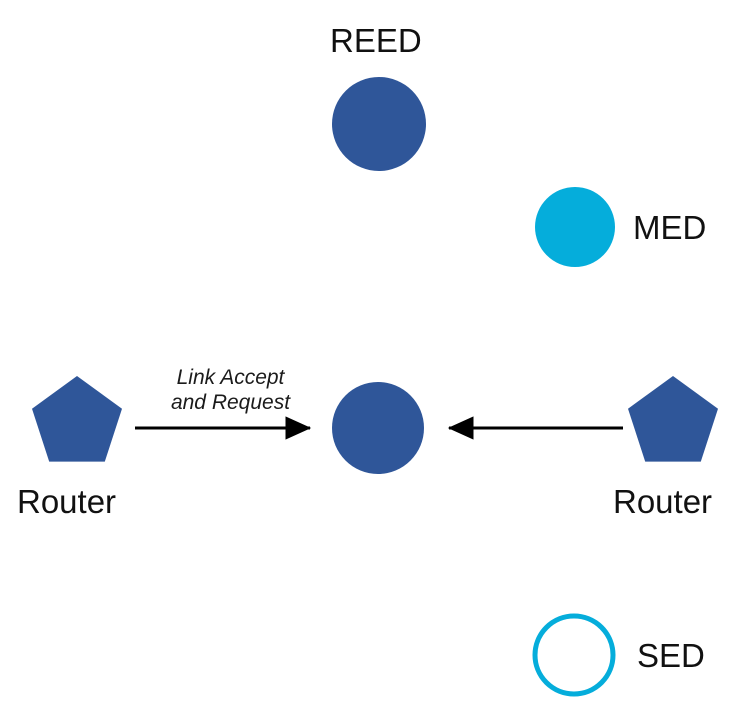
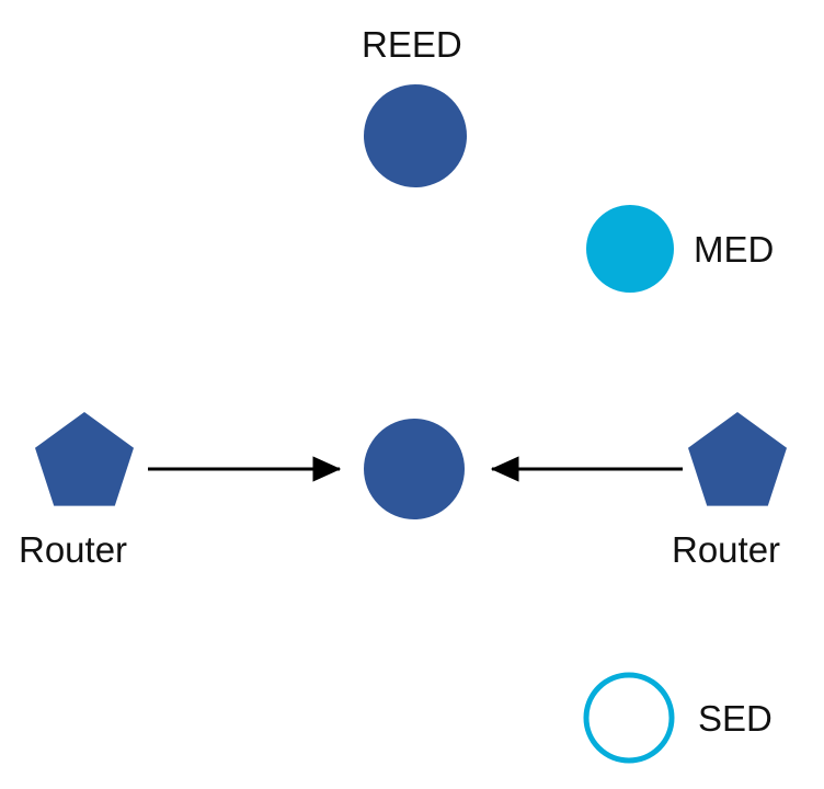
  REED
  MED
  Router
  Router
  SED
- Link Accept
- and Request
